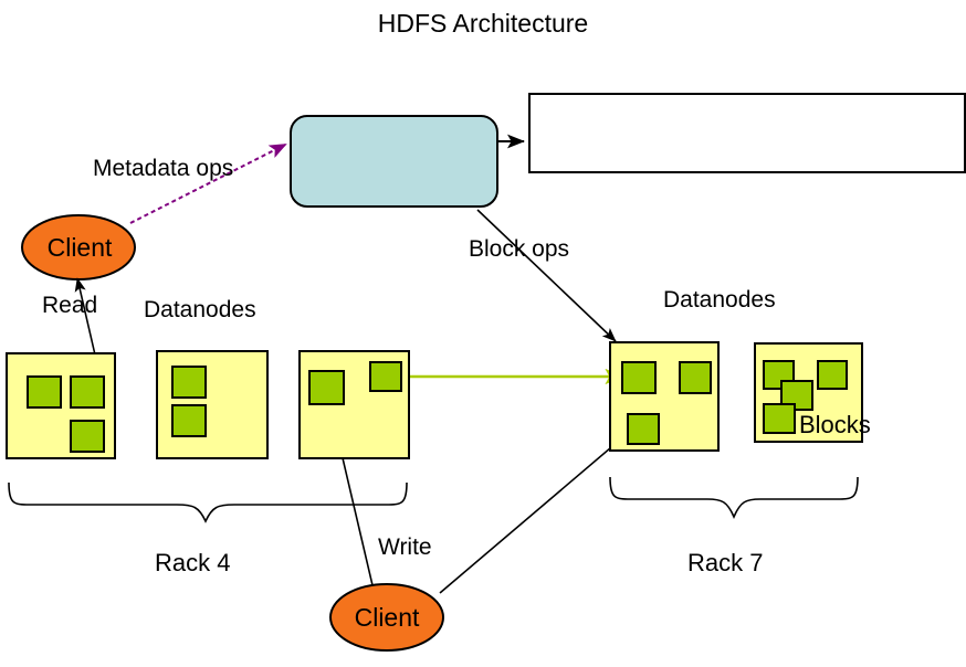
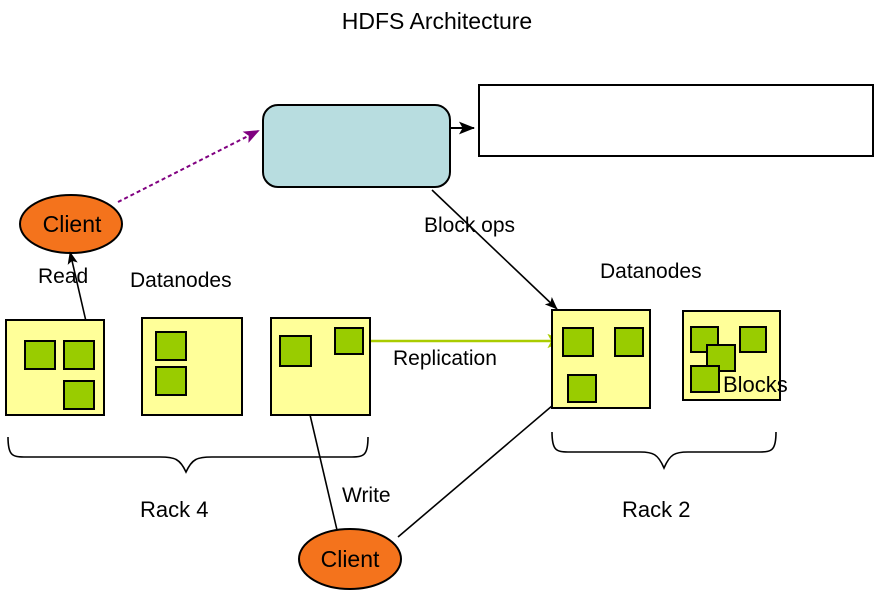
  HDFS Architecture
  Client
  Client
- Metadata ops
  Read
  Datanodes
  Datanodes
  Block ops
+ Replication
  Blocks
  Rack 4
- Rack 7
+ Rack 2
  Write
